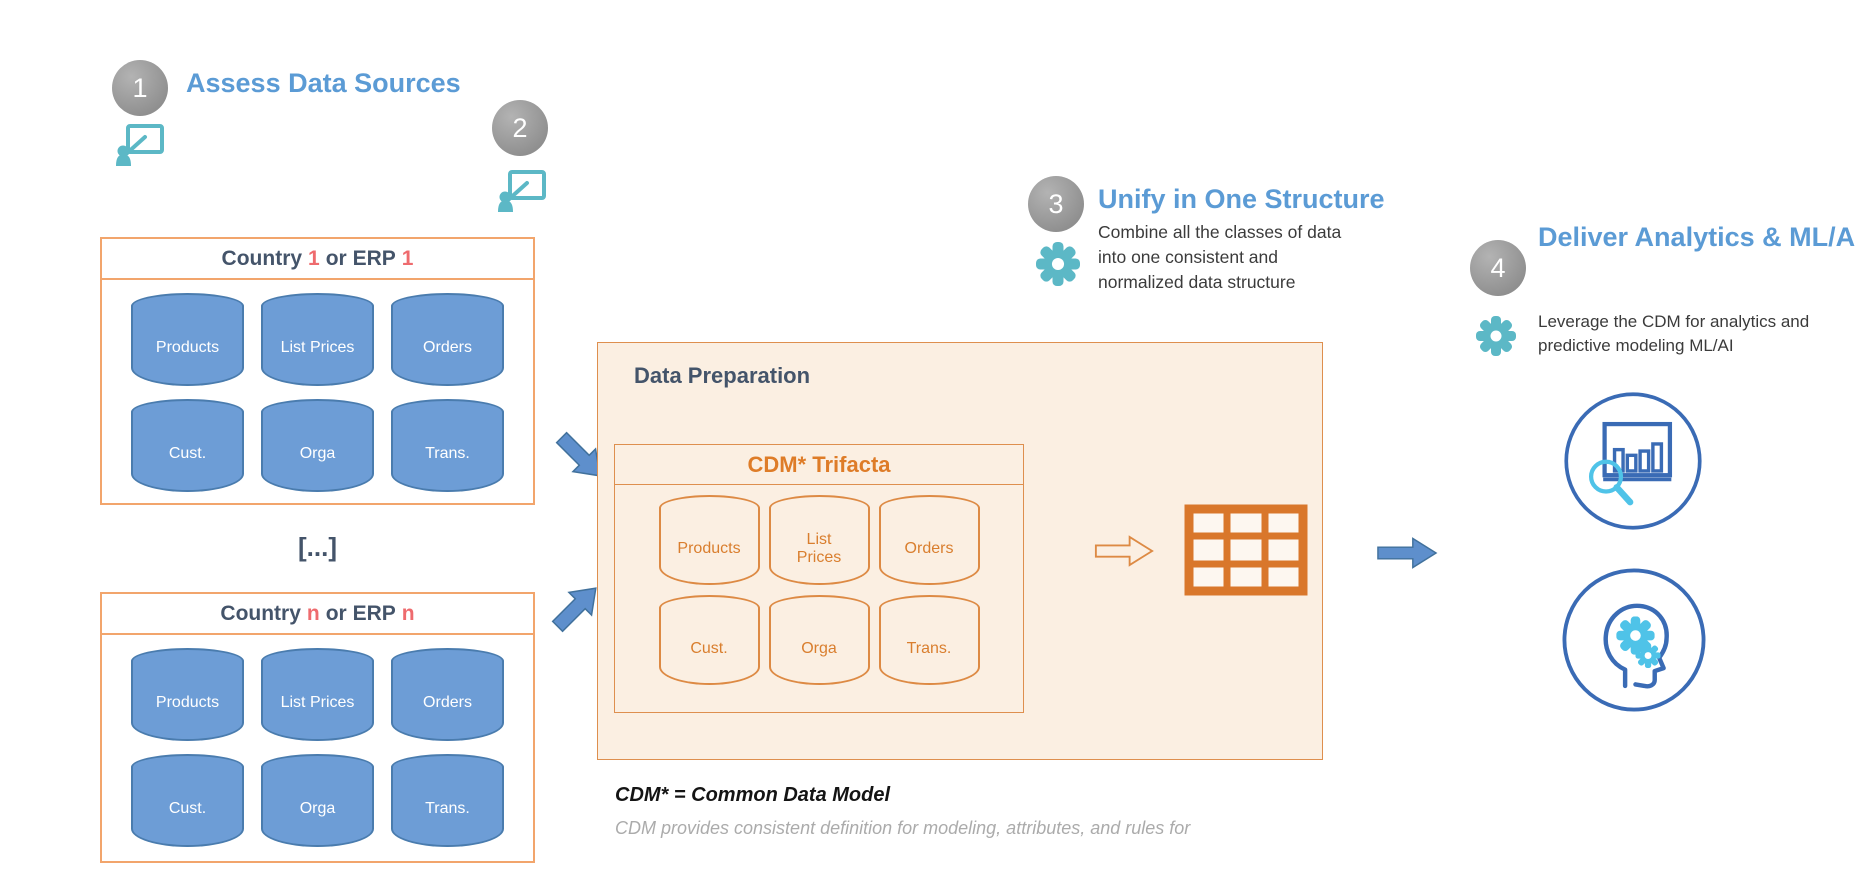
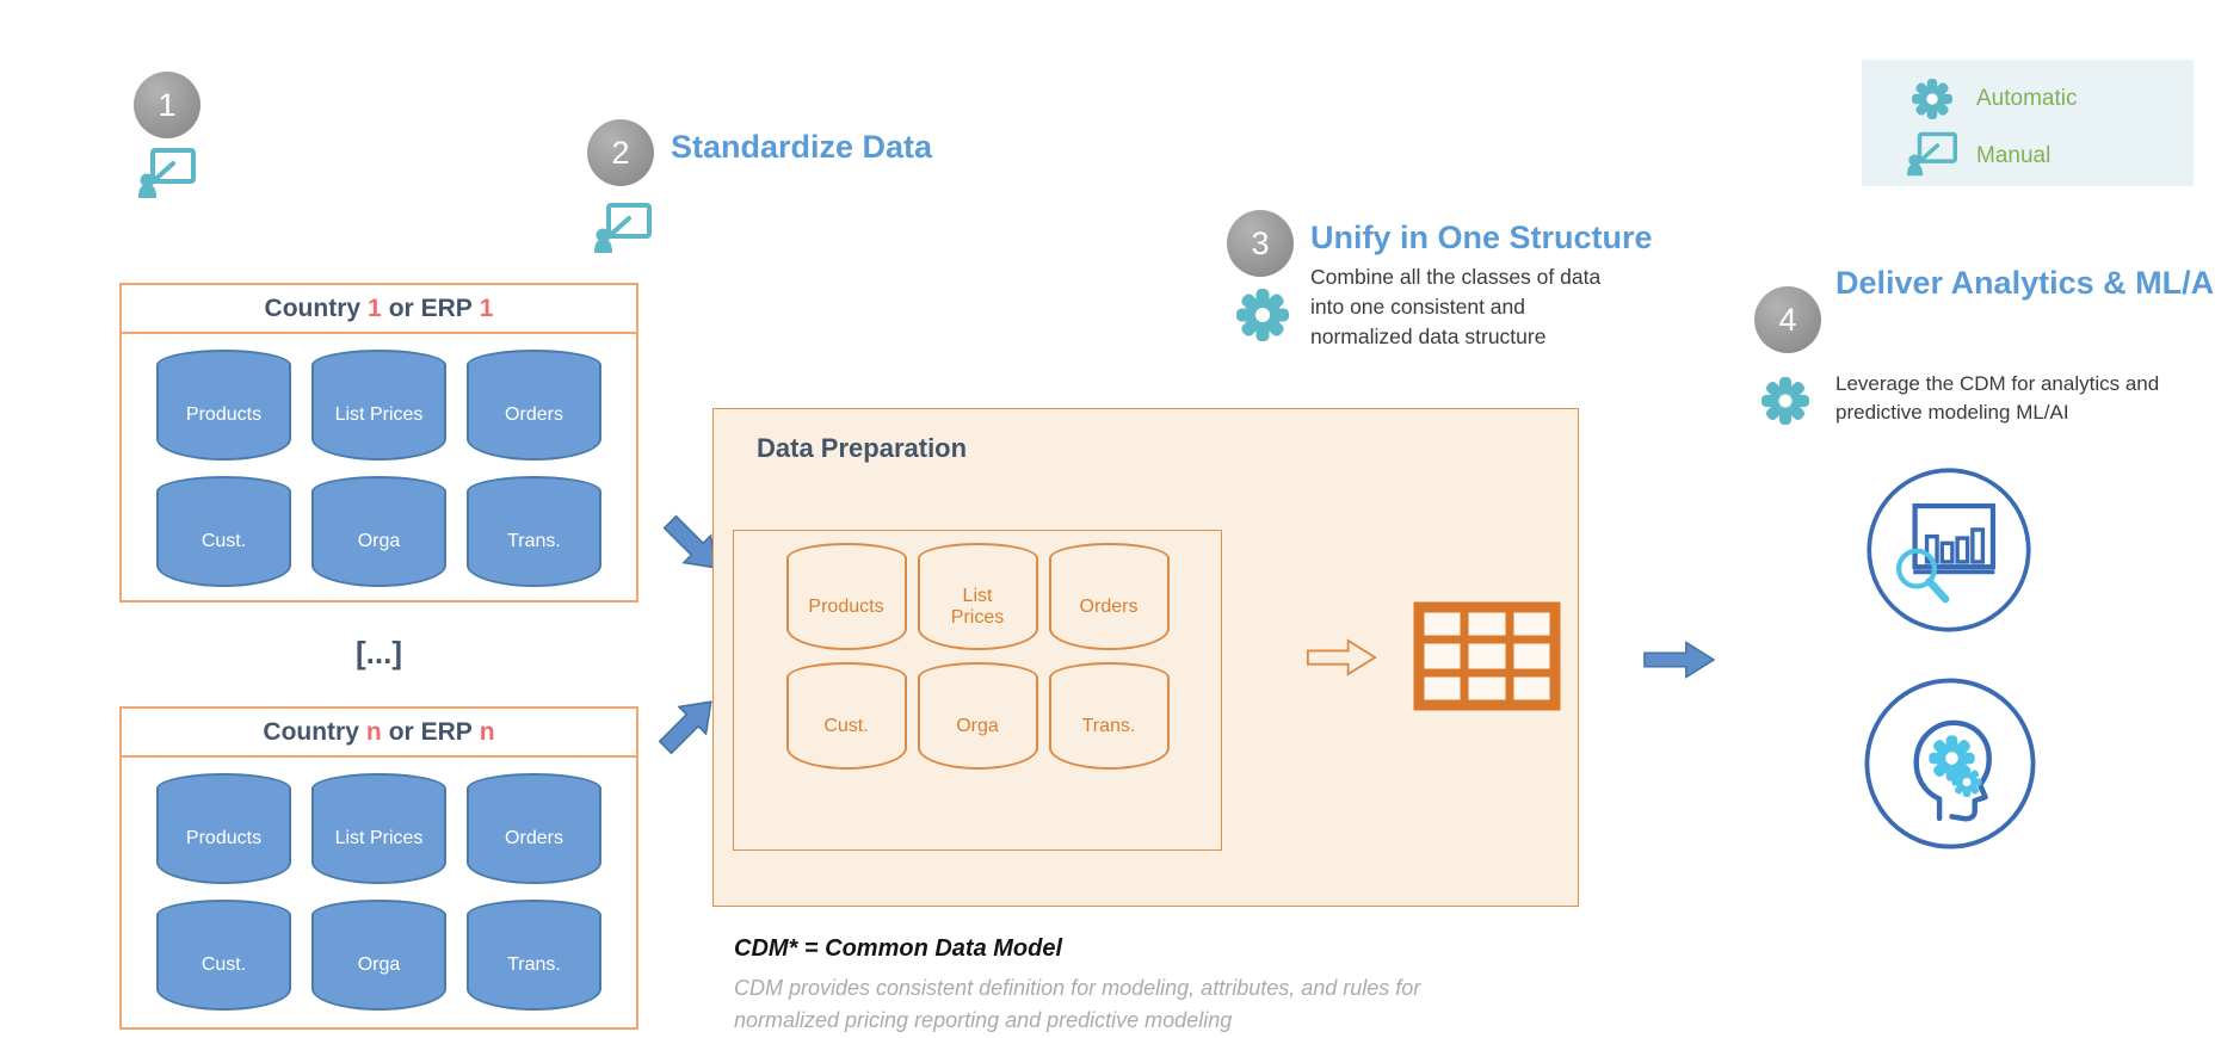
  1
- Assess Data Sources
  2
+ Standardize Data
  3
  Unify in One Structure
  Combine all the classes of data into one consistent and normalized data structure
  4
  Deliver Analytics & ML/A
  Leverage the CDM for analytics and predictive modeling ML/AI
+ Automatic
+ Manual
  Country
  1
  or ERP
  1
  Products
  List Prices
  Orders
  Cust.
  Orga
  Trans.
  [...]
  Country
  n
  or ERP
  n
  Products
  List Prices
  Orders
  Cust.
  Orga
  Trans.
  Data Preparation
- CDM* Trifacta
  Products
  List Prices
  Orders
  Cust.
  Orga
  Trans.
  CDM* = Common Data Model
  CDM provides consistent definition for modeling, attributes, and rules for
+ normalized pricing reporting and predictive modeling
